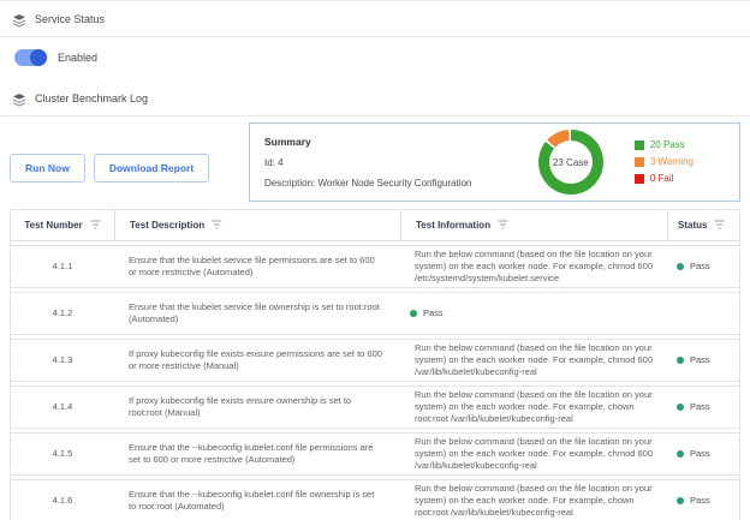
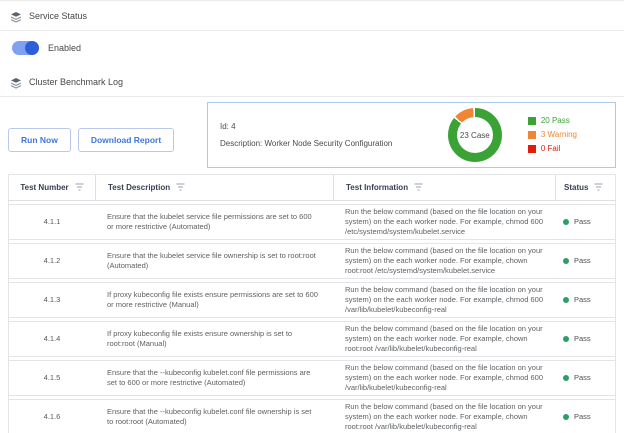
  Service Status
  Enabled
  Cluster Benchmark Log
  Run Now
  Download Report
- Summary
  Id: 4
  Description: Worker Node Security Configuration
  23 Case
  20 Pass
  3 Warning
  0 Fail
  Test Number
  Test Description
  Test Information
  Status
  4.1.1
  Ensure that the kubelet service file permissions are set to 600 or more restrictive (Automated)
  Run the below command (based on the file location on your system) on the each worker node. For example, chmod 600 /etc/systemd/system/kubelet.service
  Pass
  4.1.2
  Ensure that the kubelet service file ownership is set to root:root (Automated)
+ Run the below command (based on the file location on your system) on the each worker node. For example, chown root:root /etc/systemd/system/kubelet.service
  Pass
  4.1.3
  If proxy kubeconfig file exists ensure permissions are set to 600 or more restrictive (Manual)
  Run the below command (based on the file location on your system) on the each worker node. For example, chmod 600 /var/lib/kubelet/kubeconfig-real
  Pass
  4.1.4
  If proxy kubeconfig file exists ensure ownership is set to root:root (Manual)
  Run the below command (based on the file location on your system) on the each worker node. For example, chown root:root /var/lib/kubelet/kubeconfig-real
  Pass
  4.1.5
  Ensure that the --kubeconfig kubelet.conf file permissions are set to 600 or more restrictive (Automated)
  Run the below command (based on the file location on your system) on the each worker node. For example, chmod 600 /var/lib/kubelet/kubeconfig-real
  Pass
  4.1.6
  Ensure that the --kubeconfig kubelet.conf file ownership is set to root:root (Automated)
  Run the below command (based on the file location on your system) on the each worker node. For example, chown root:root /var/lib/kubelet/kubeconfig-real
  Pass
